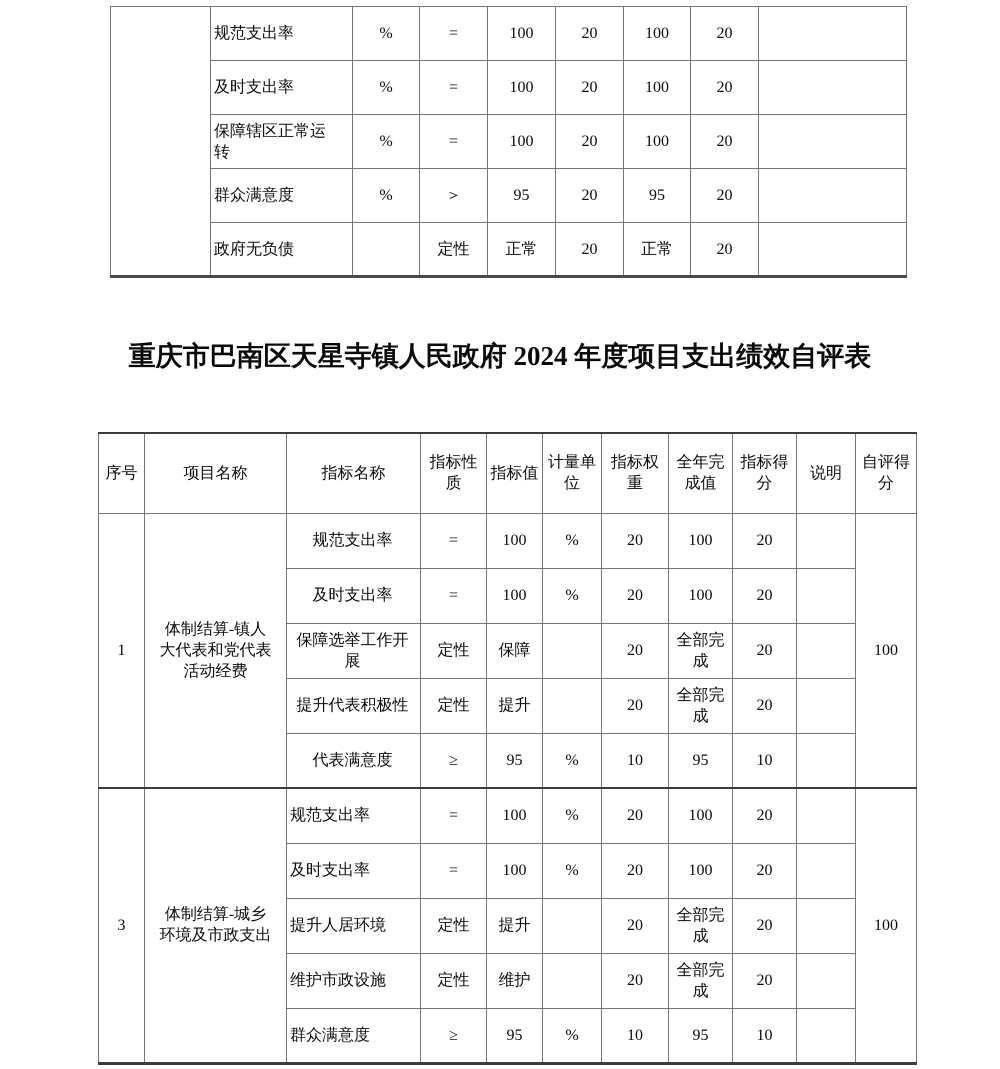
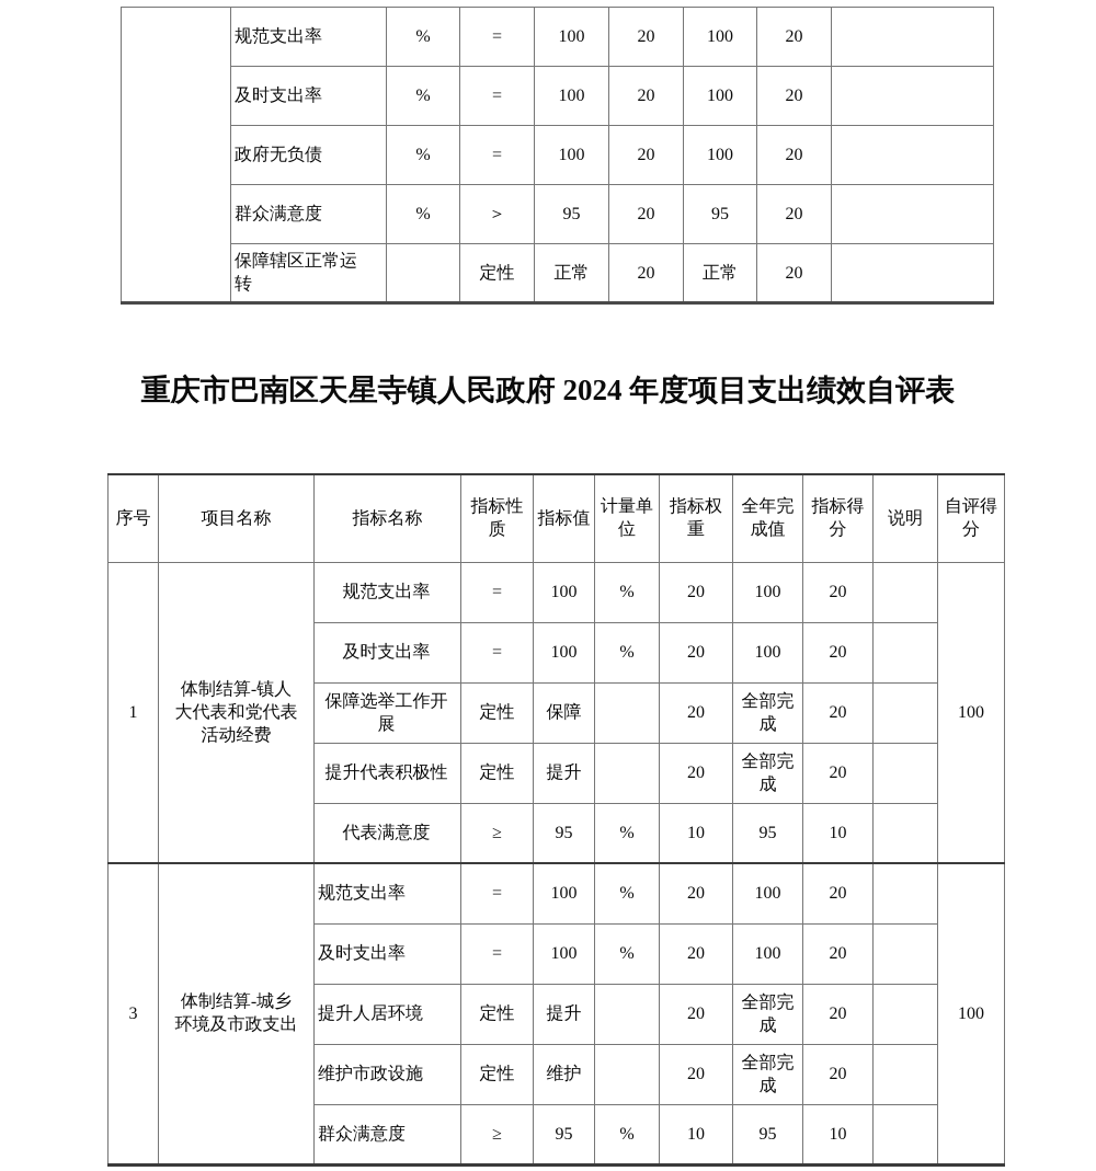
  	规范支出率	%	=	100	20	100	20
  及时支出率	%	=	100	20	100	20
- 保障辖区正常运转	%	=	100	20	100	20
+ 政府无负债	%	=	100	20	100	20
  群众满意度	%	＞	95	20	95	20
- 政府无负债		定性	正常	20	正常	20
+ 保障辖区正常运转		定性	正常	20	正常	20
  重庆市巴南区天星寺镇人民政府 2024 年度项目支出绩效自评表
  序号	项目名称	指标名称	指标性质	指标值	计量单位	指标权重	全年完成值	指标得分	说明	自评得分
  1	体制结算-镇人大代表和党代表活动经费	规范支出率	=	100	%	20	100	20		100
  及时支出率	=	100	%	20	100	20
  保障选举工作开展	定性	保障		20	全部完成	20
  提升代表积极性	定性	提升		20	全部完成	20
  代表满意度	≥	95	%	10	95	10
  3	体制结算-城乡环境及市政支出	规范支出率	=	100	%	20	100	20		100
  及时支出率	=	100	%	20	100	20
  提升人居环境	定性	提升		20	全部完成	20
  维护市政设施	定性	维护		20	全部完成	20
  群众满意度	≥	95	%	10	95	10
